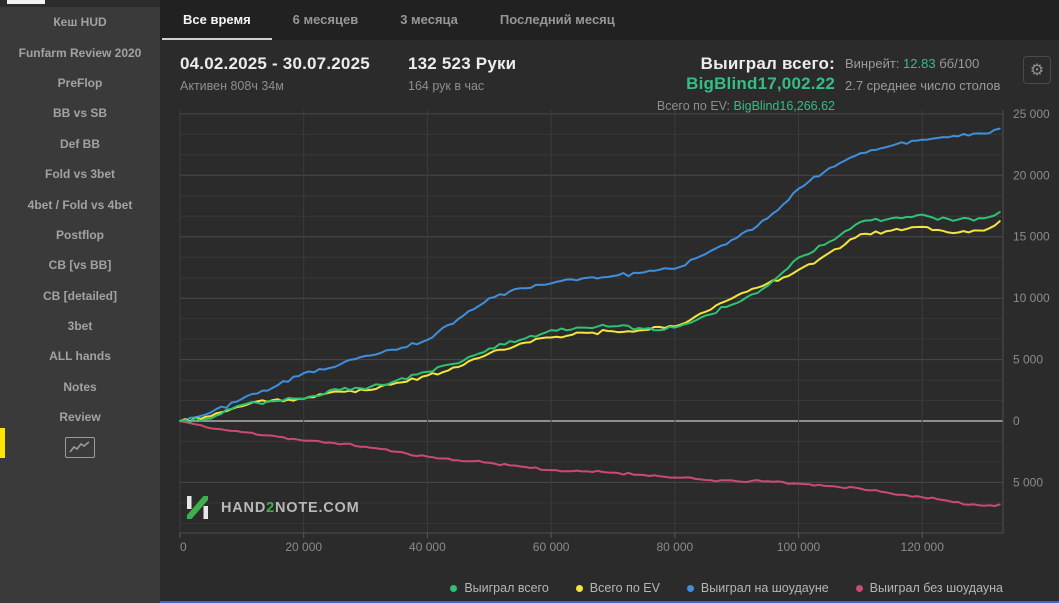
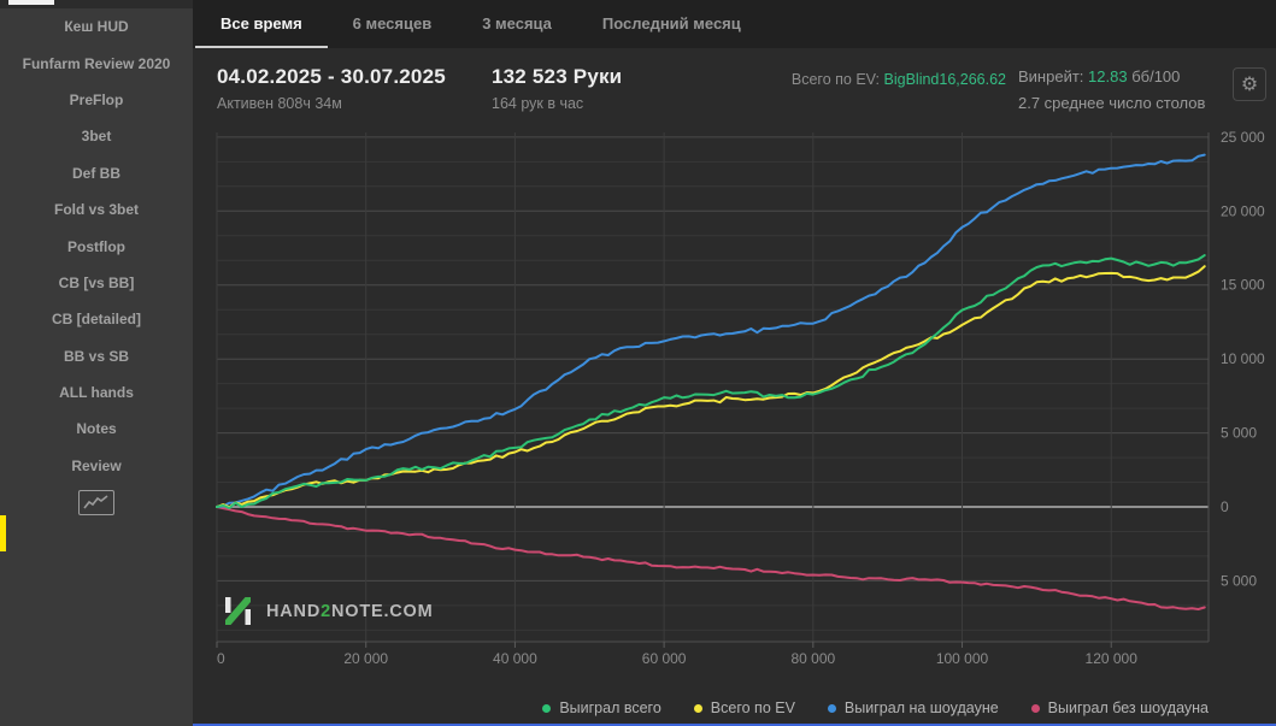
  Кеш HUD
  Funfarm Review 2020
  PreFlop
- BB vs SB
+ 3bet
  Def BB
  Fold vs 3bet
- 4bet / Fold vs 4bet
  Postflop
  CB [vs BB]
  CB [detailed]
- 3bet
+ BB vs SB
  ALL hands
  Notes
  Review
  Все время
  6 месяцев
  3 месяца
  Последний месяц
  04.02.2025 - 30.07.2025
  Активен 808ч 34м
  132 523 Руки
  164 рук в час
- Выиграл всего: BigBlind17,002.22
  Всего по EV: BigBlind16,266.62
  Винрейт: 12.83 бб/100
  2.7 среднее число столов
  ⚙
  0
  20 000
  40 000
  60 000
  80 000
  100 000
  120 000
  25 000
  20 000
  15 000
  10 000
  5 000
  0
  5 000
  HAND2NOTE.COM
  Выиграл всего
  Всего по EV
  Выиграл на шоудауне
  Выиграл без шоудауна
